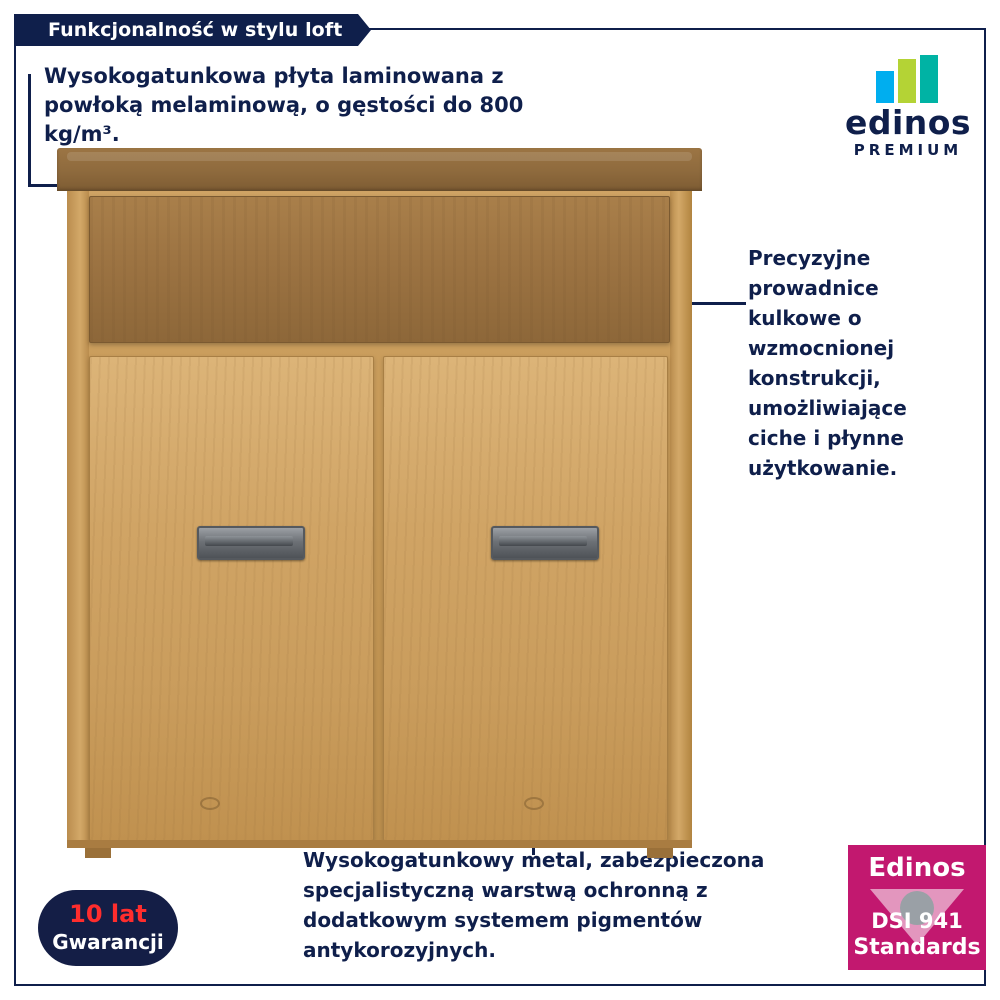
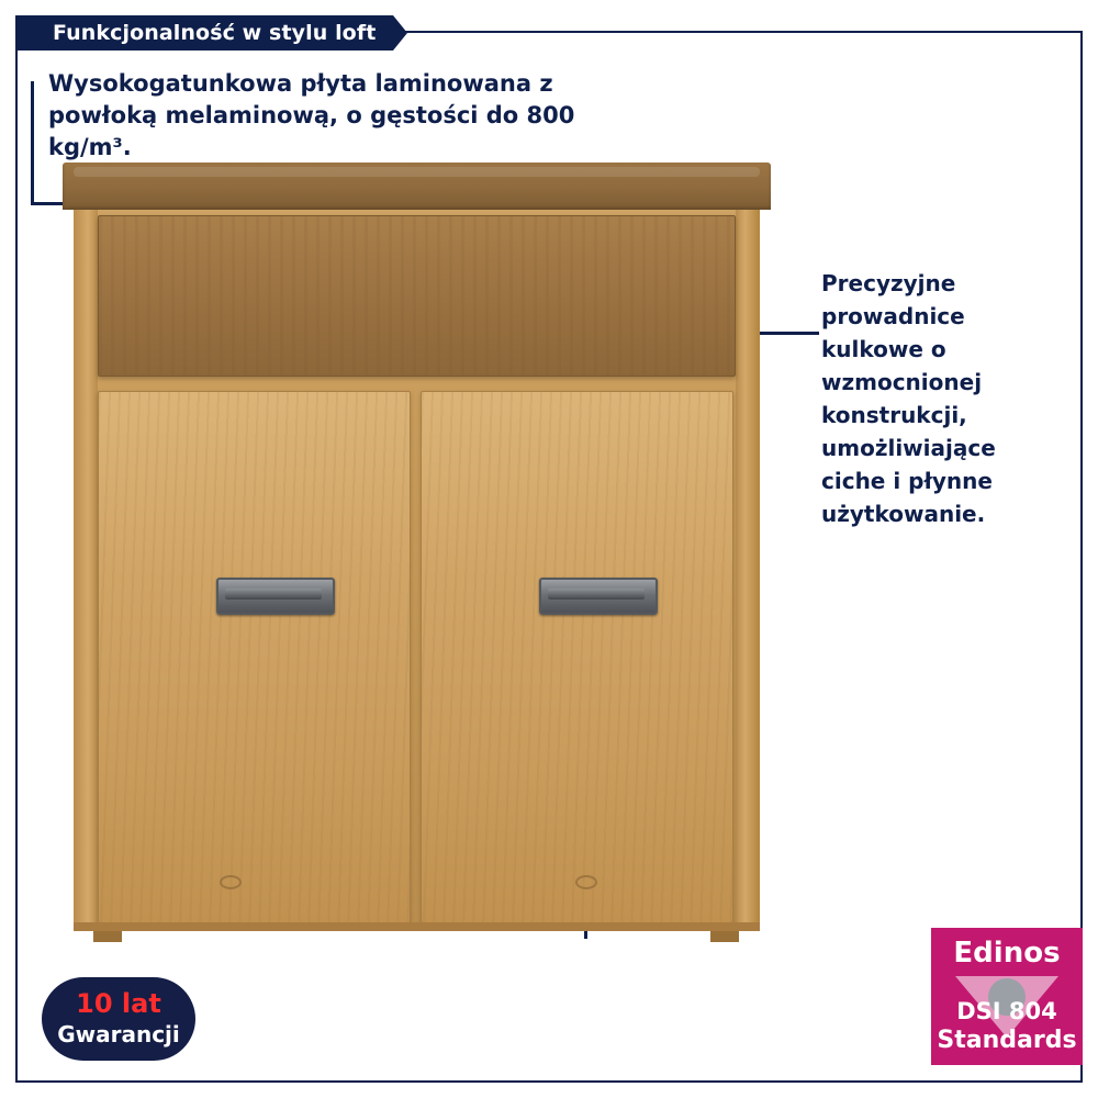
  Funkcjonalność w stylu loft
  Wysokogatunkowa płyta laminowana z powłoką melaminową, o gęstości do 800 kg/m³.
  Precyzyjne prowadnice kulkowe o wzmocnionej konstrukcji, umożliwiające ciche i płynne użytkowanie.
- Wysokogatunkowy metal, zabezpieczona specjalistyczną warstwą ochronną z dodatkowym systemem pigmentów antykorozyjnych.
- edinos
- PREMIUM
  10 lat
  Gwarancji
  Edinos
- DSI 941
+ DSI 804
  Standards
